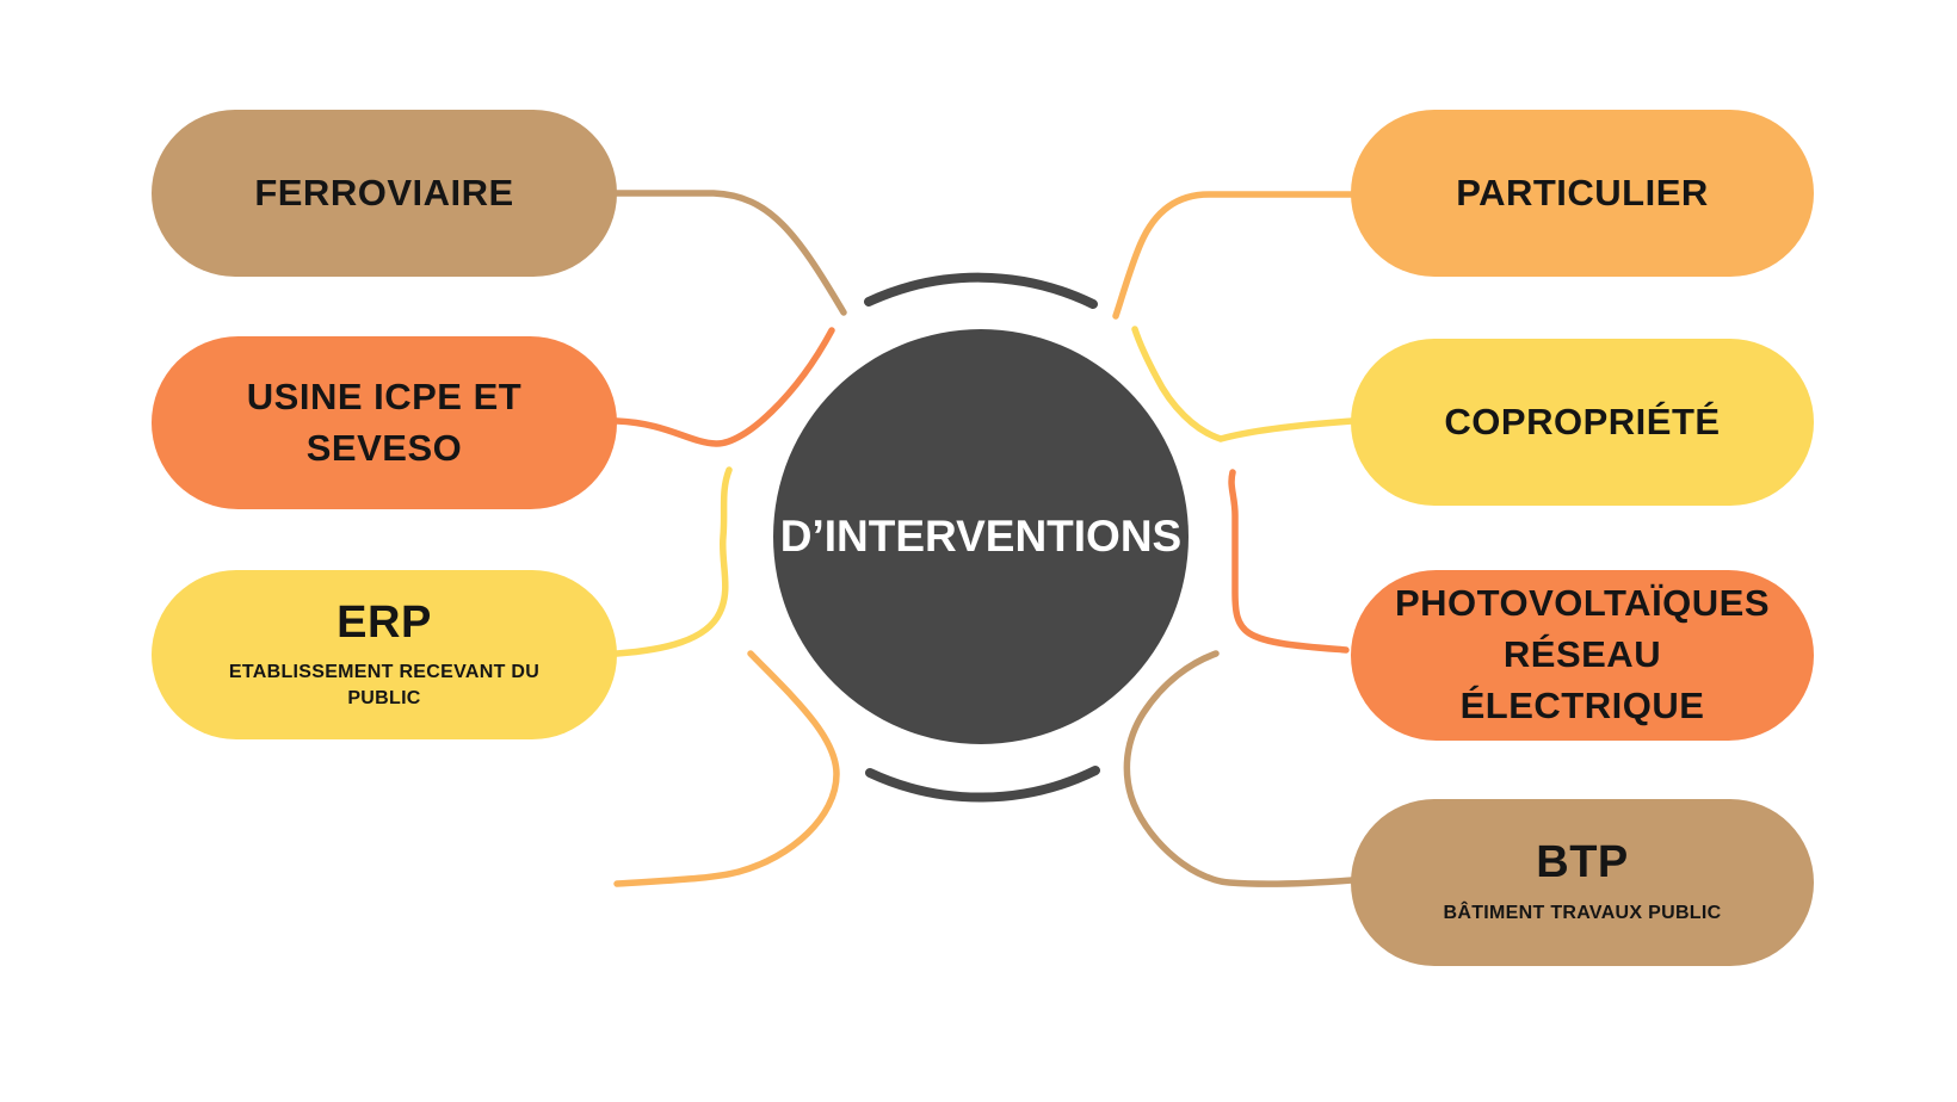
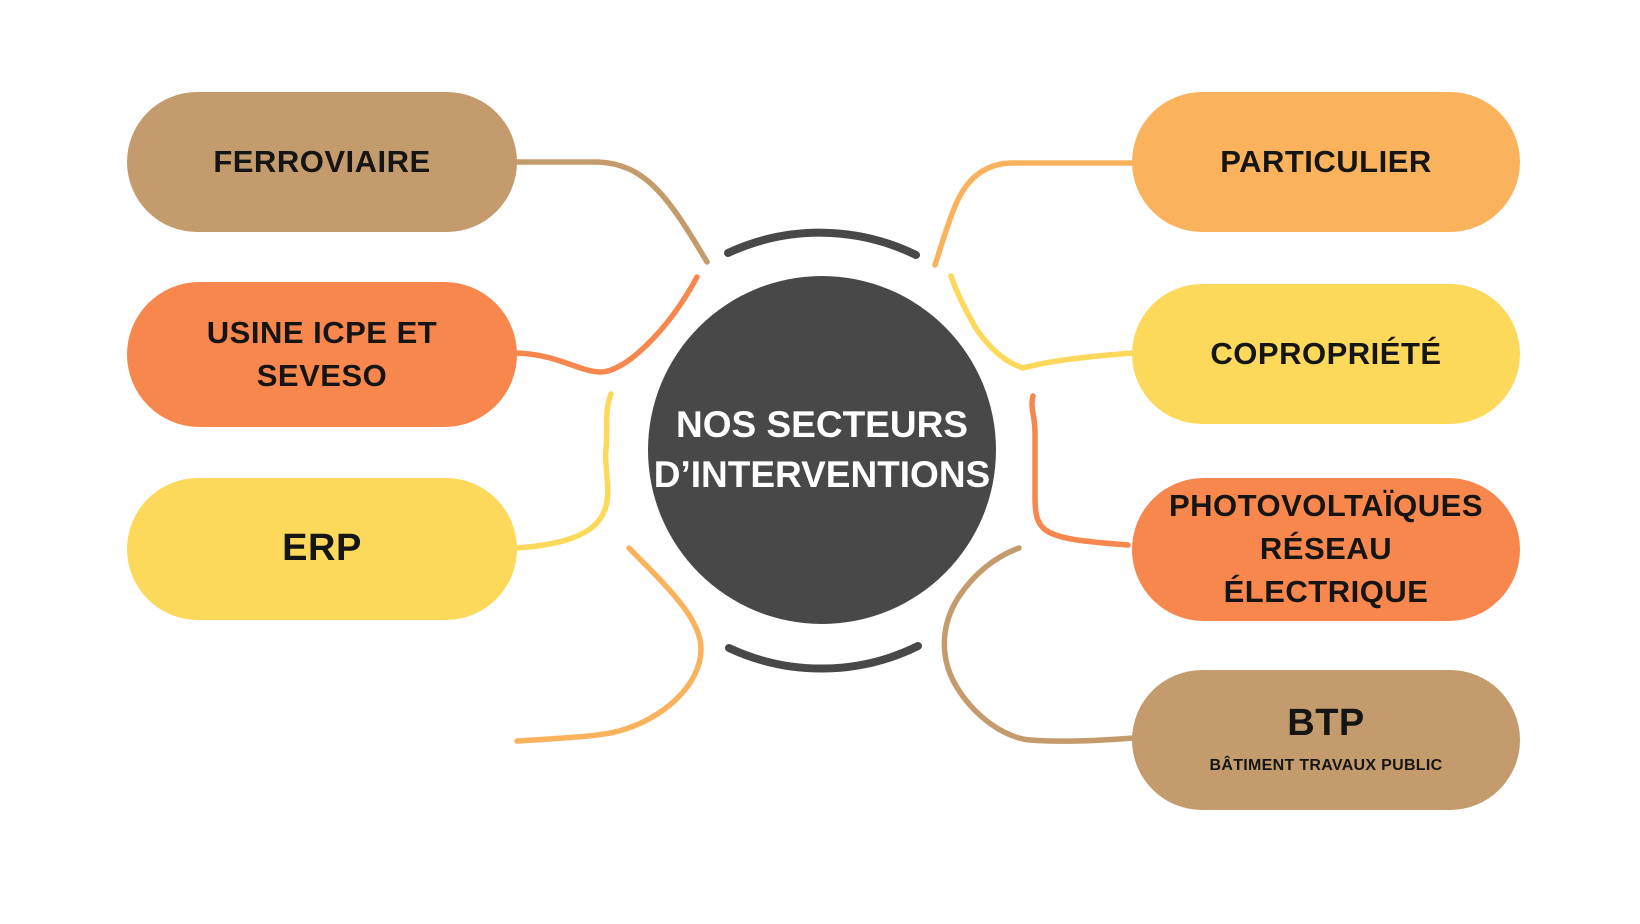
+ NOS SECTEURS
  D’INTERVENTIONS
  FERROVIAIRE
  USINE ICPE ET
  SEVESO
  ERP
- ETABLISSEMENT RECEVANT DU
- PUBLIC
  PARTICULIER
  COPROPRIÉTÉ
  PHOTOVOLTAÏQUES
  RÉSEAU
  ÉLECTRIQUE
  BTP
  BÂTIMENT TRAVAUX PUBLIC
